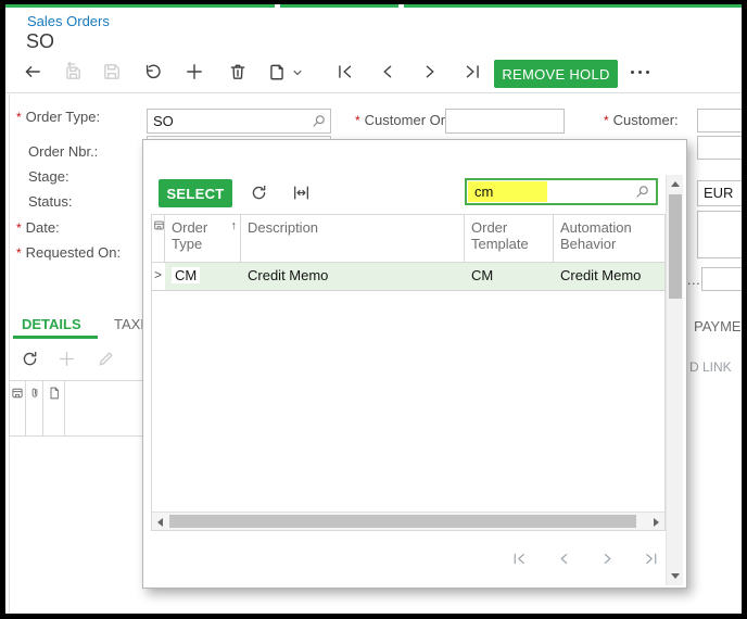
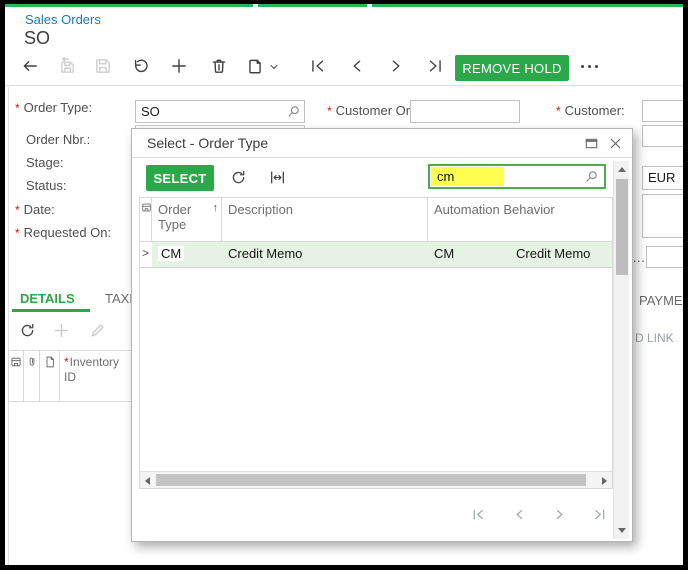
  Sales Orders
  SO
  REMOVE HOLD
  * Order Type:
  Order Nbr.:
  Stage:
  Status:
  * Date:
  * Requested On:
  SO
  * Customer Or
  * Customer:
  EUR
  DETAILS
  PAYME
  D LINK
+ *Inventory ID
+ Select - Order Type
  SELECT
  cm
  Order Type
  ↑
  Description
- Order Template
  Automation Behavior
  >
  CM
  Credit Memo
  CM
  Credit Memo
